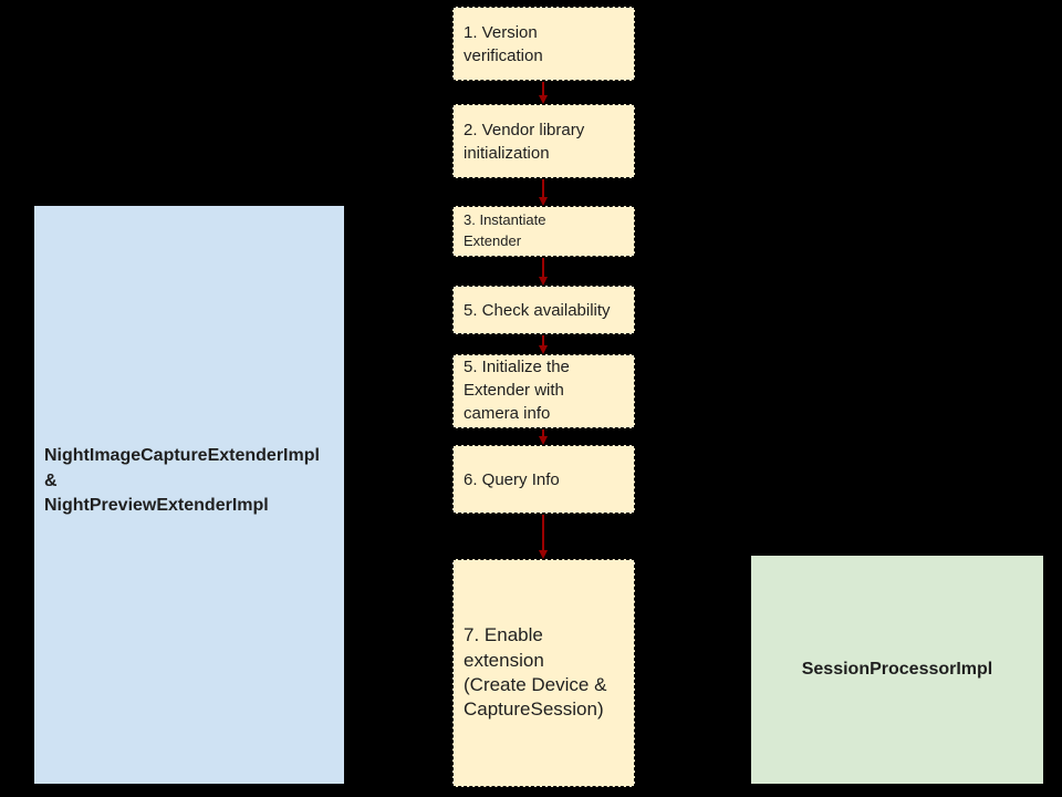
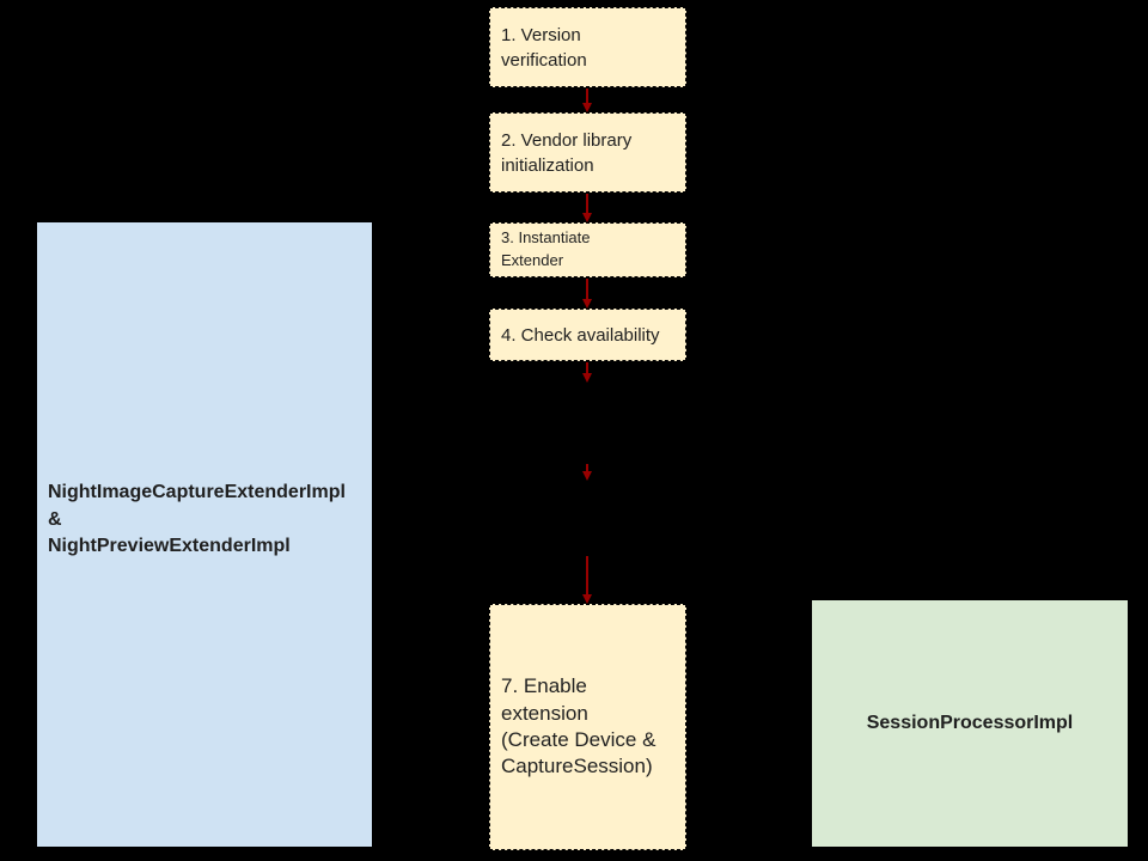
  NightImageCaptureExtenderImpl
  &
  NightPreviewExtenderImpl
  1. Version
  verification
  2. Vendor library
  initialization
  3. Instantiate
  Extender
- 5. Check availability
+ 4. Check availability
- 5. Initialize the
- Extender with
- camera info
- 6. Query Info
  7. Enable
  extension
  (Create Device &
  CaptureSession)
  SessionProcessorImpl
